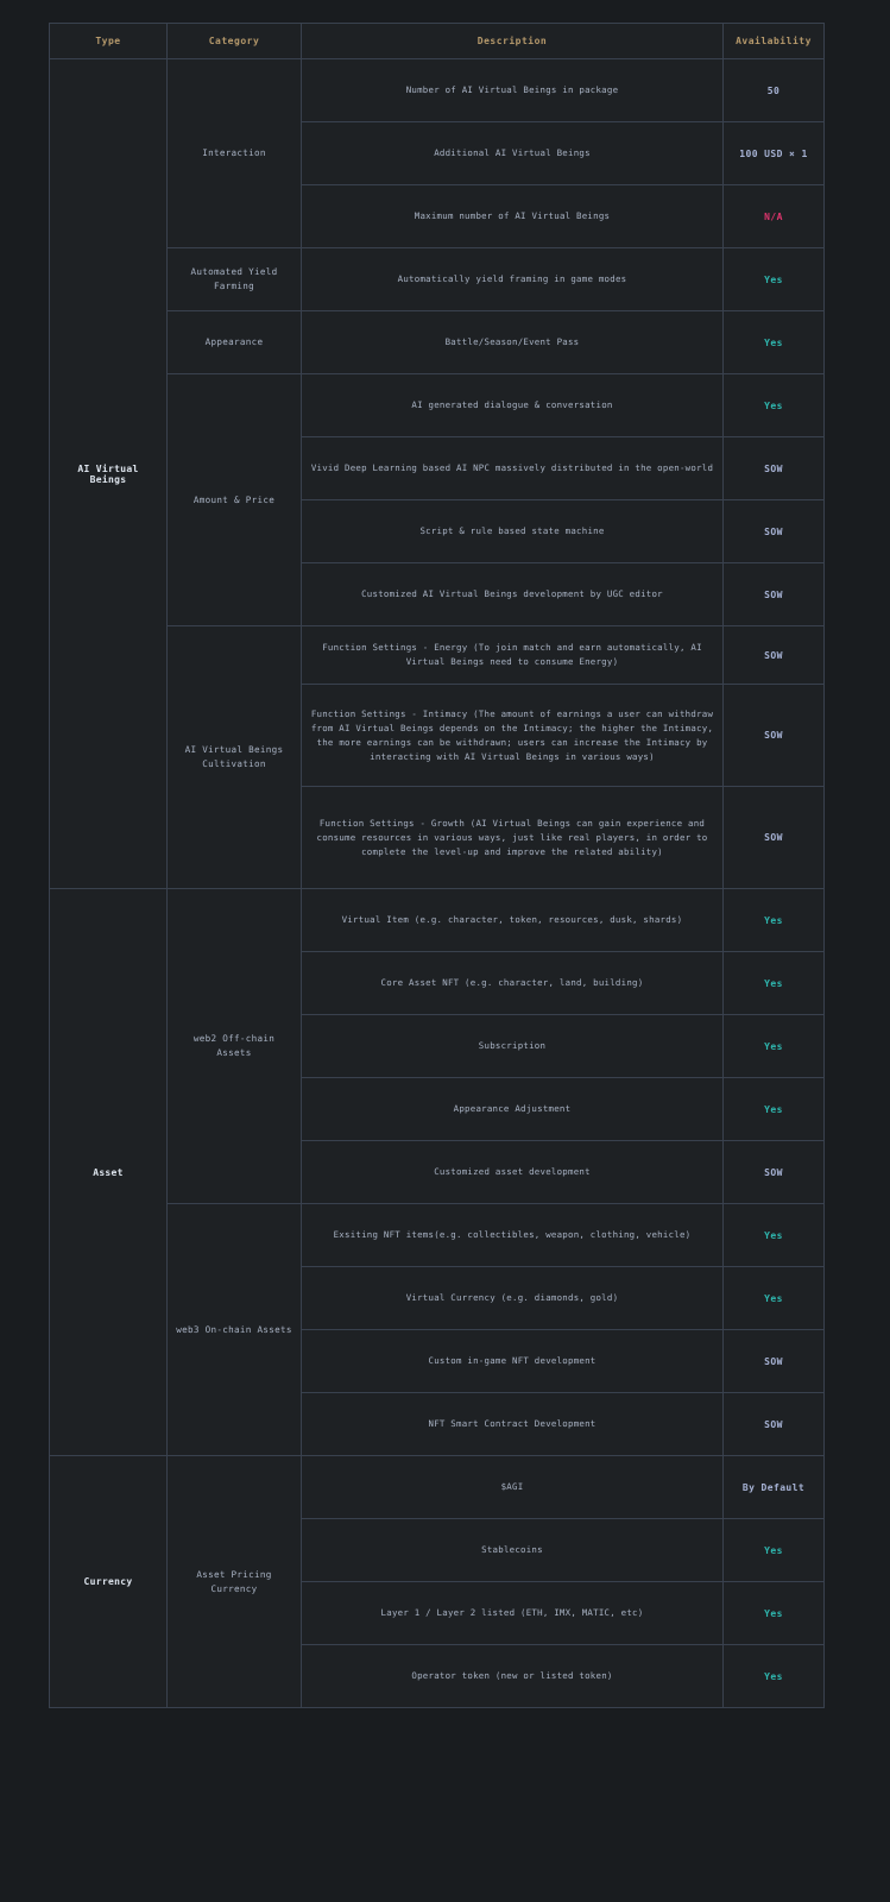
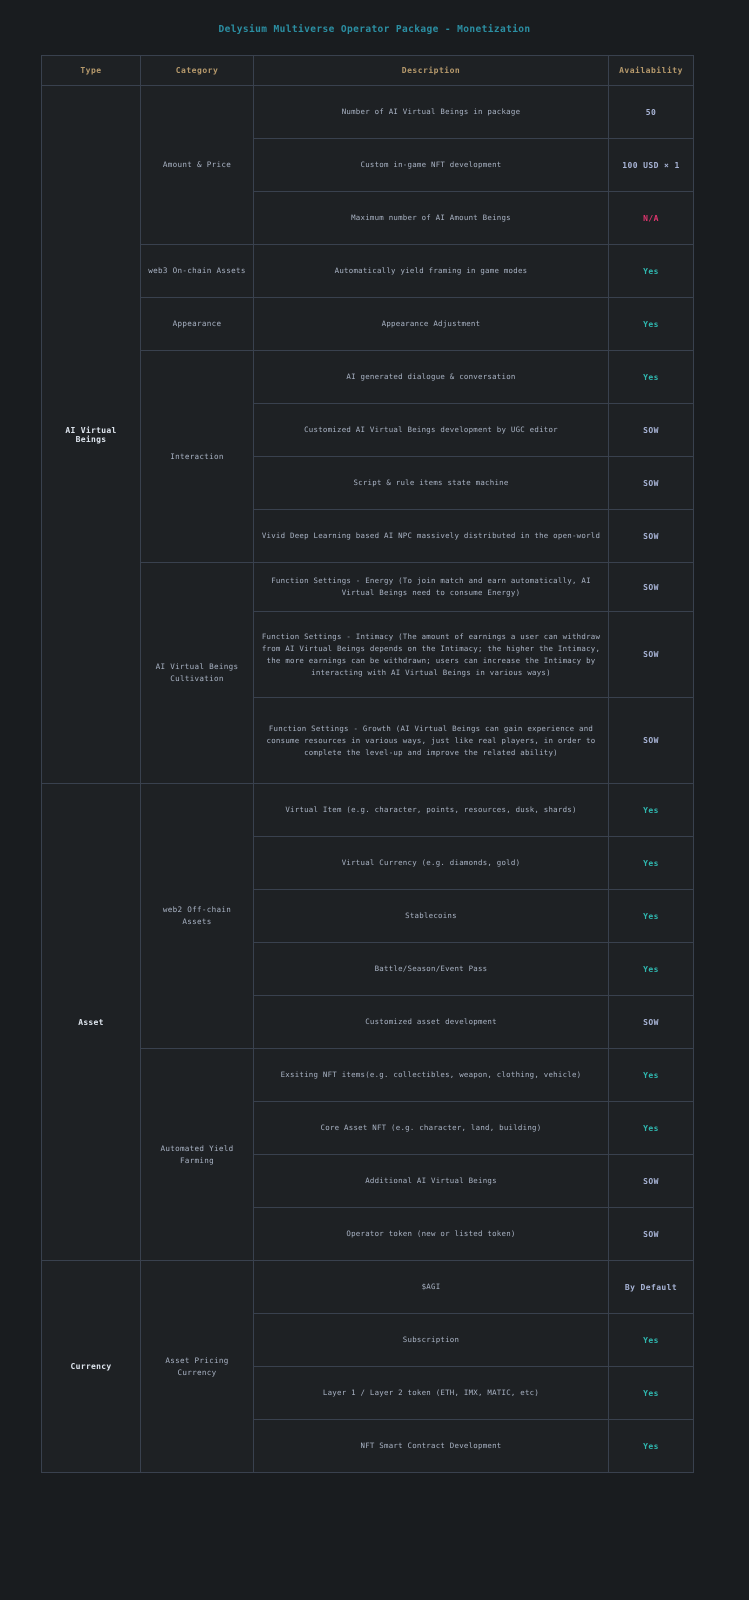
+ Delysium Multiverse Operator Package - Monetization
  Type	Category	Description	Availability
- AI Virtual Beings	Interaction	Number of AI Virtual Beings in package	50
+ AI Virtual Beings	Amount & Price	Number of AI Virtual Beings in package	50
- Additional AI Virtual Beings	100 USD × 1
+ Custom in-game NFT development	100 USD × 1
- Maximum number of AI Virtual Beings	N/A
+ Maximum number of AI Amount Beings	N/A
- Automated Yield Farming	Automatically yield framing in game modes	Yes
+ web3 On-chain Assets	Automatically yield framing in game modes	Yes
- Appearance	Battle/Season/Event Pass	Yes
+ Appearance	Appearance Adjustment	Yes
- Amount & Price	AI generated dialogue & conversation	Yes
+ Interaction	AI generated dialogue & conversation	Yes
- Vivid Deep Learning based AI NPC massively distributed in the open-world	SOW
+ Customized AI Virtual Beings development by UGC editor	SOW
- Script & rule based state machine	SOW
+ Script & rule items state machine	SOW
- Customized AI Virtual Beings development by UGC editor	SOW
+ Vivid Deep Learning based AI NPC massively distributed in the open-world	SOW
  AI Virtual Beings Cultivation	Function Settings - Energy (To join match and earn automatically, AI Virtual Beings need to consume Energy)	SOW
  Function Settings - Intimacy (The amount of earnings a user can withdraw from AI Virtual Beings depends on the Intimacy; the higher the Intimacy, the more earnings can be withdrawn; users can increase the Intimacy by interacting with AI Virtual Beings in various ways)	SOW
  Function Settings - Growth (AI Virtual Beings can gain experience and consume resources in various ways, just like real players, in order to complete the level-up and improve the related ability)	SOW
- Asset	web2 Off-chain Assets	Virtual Item (e.g. character, token, resources, dusk, shards)	Yes
+ Asset	web2 Off-chain Assets	Virtual Item (e.g. character, points, resources, dusk, shards)	Yes
- Core Asset NFT (e.g. character, land, building)	Yes
+ Virtual Currency (e.g. diamonds, gold)	Yes
- Subscription	Yes
+ Stablecoins	Yes
- Appearance Adjustment	Yes
+ Battle/Season/Event Pass	Yes
  Customized asset development	SOW
- web3 On-chain Assets	Exsiting NFT items(e.g. collectibles, weapon, clothing, vehicle)	Yes
+ Automated Yield Farming	Exsiting NFT items(e.g. collectibles, weapon, clothing, vehicle)	Yes
- Virtual Currency (e.g. diamonds, gold)	Yes
+ Core Asset NFT (e.g. character, land, building)	Yes
- Custom in-game NFT development	SOW
+ Additional AI Virtual Beings	SOW
- NFT Smart Contract Development	SOW
+ Operator token (new or listed token)	SOW
  Currency	Asset Pricing Currency	$AGI	By Default
- Stablecoins	Yes
+ Subscription	Yes
- Layer 1 / Layer 2 listed (ETH, IMX, MATIC, etc)	Yes
+ Layer 1 / Layer 2 token (ETH, IMX, MATIC, etc)	Yes
- Operator token (new or listed token)	Yes
+ NFT Smart Contract Development	Yes
